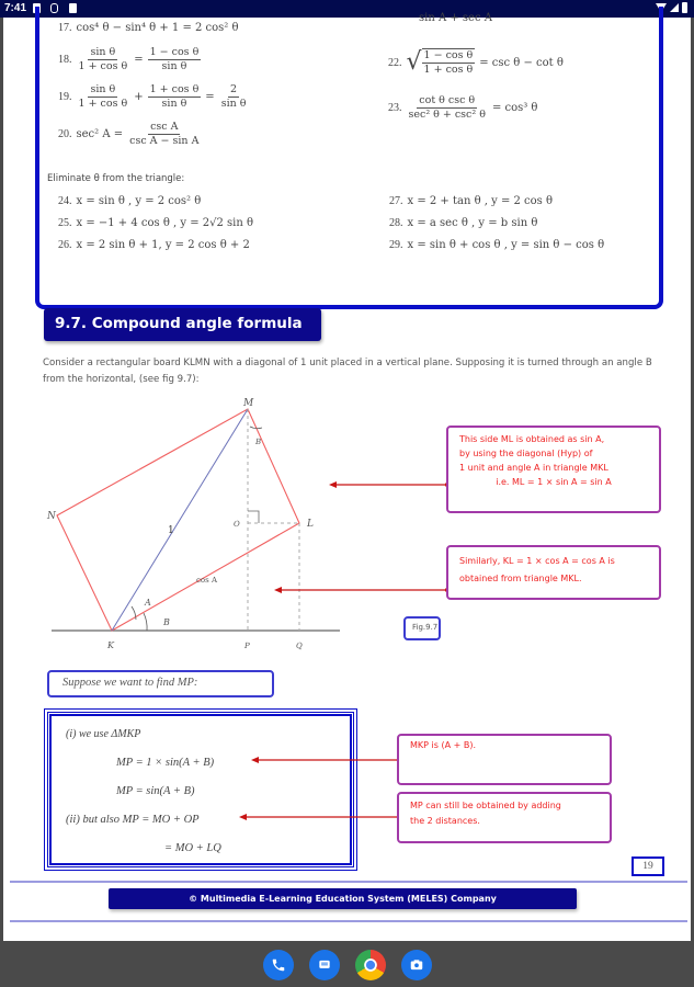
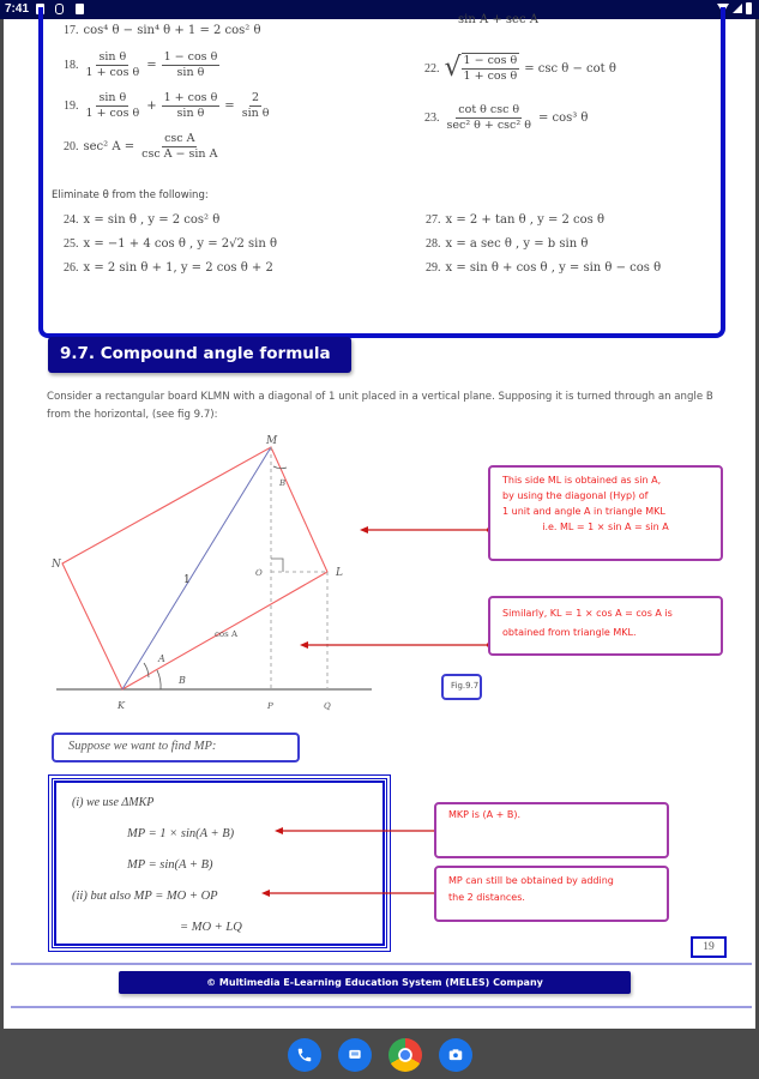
  7:41
  17.
  cos⁴ θ − sin⁴ θ + 1 = 2 cos² θ
  18.
  sin θ
  1 + cos θ
  =
  1 − cos θ
  sin θ
  19.
  sin θ
  1 + cos θ
  +
  1 + cos θ
  sin θ
  =
  2
  sin θ
  20.
  sec² A =
  csc A
  csc A − sin A
  sin A + sec A
  22.
  √
  1 − cos θ
  1 + cos θ
  = csc θ − cot θ
  23.
  cot θ csc θ
  sec² θ + csc² θ
  = cos³ θ
- Eliminate θ from the triangle:
+ Eliminate θ from the following:
  24.
  x = sin θ , y = 2 cos² θ
  25.
  x = −1 + 4 cos θ , y = 2√2 sin θ
  26.
  x = 2 sin θ + 1, y = 2 cos θ + 2
  27.
  x = 2 + tan θ , y = 2 cos θ
  28.
  x = a sec θ , y = b sin θ
  29.
  x = sin θ + cos θ , y = sin θ − cos θ
  9.7. Compound angle formula
  Consider a rectangular board KLMN with a diagonal of 1 unit placed in a vertical plane. Supposing it is turned through an angle B from the horizontal, (see fig 9.7):
  M
  N
  L
  K
  O
  P
  Q
  1
  A
  B
  B
  cos A
  This side ML is obtained as sin A,
  by using the diagonal (Hyp) of
  1 unit and angle A in triangle MKL
  i.e. ML = 1 × sin A = sin A
  Similarly, KL = 1 × cos A = cos A is
  obtained from triangle MKL.
  Fig.9.7
  Suppose we want to find MP:
  (i) we use ΔMKP
  MP = 1 × sin(A + B)
  MP = sin(A + B)
  (ii) but also MP = MO + OP
  = MO + LQ
  MKP is (A + B).
  MP can still be obtained by adding
  the 2 distances.
  19
  © Multimedia E-Learning Education System (MELES) Company
